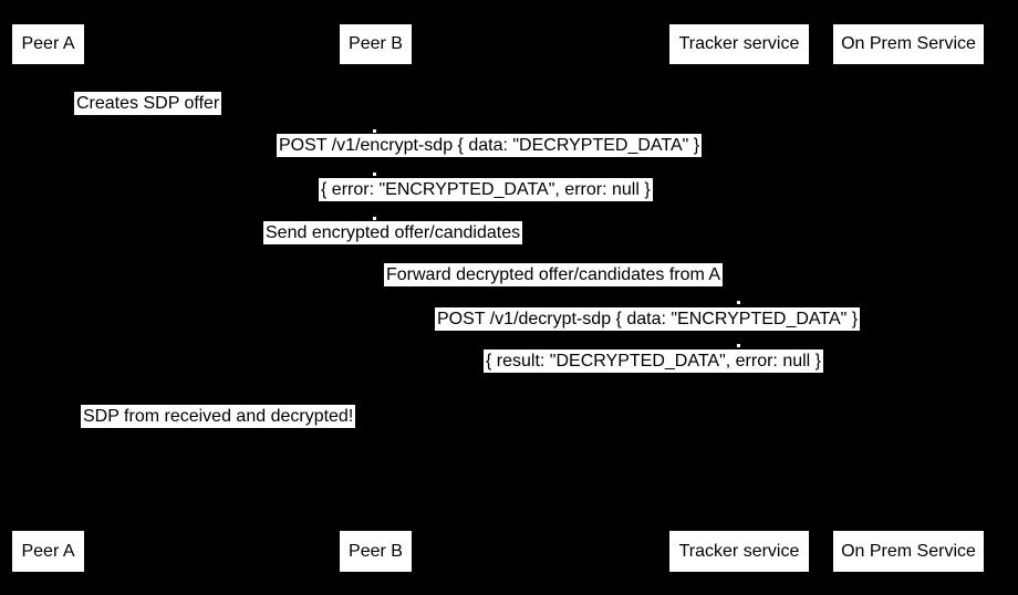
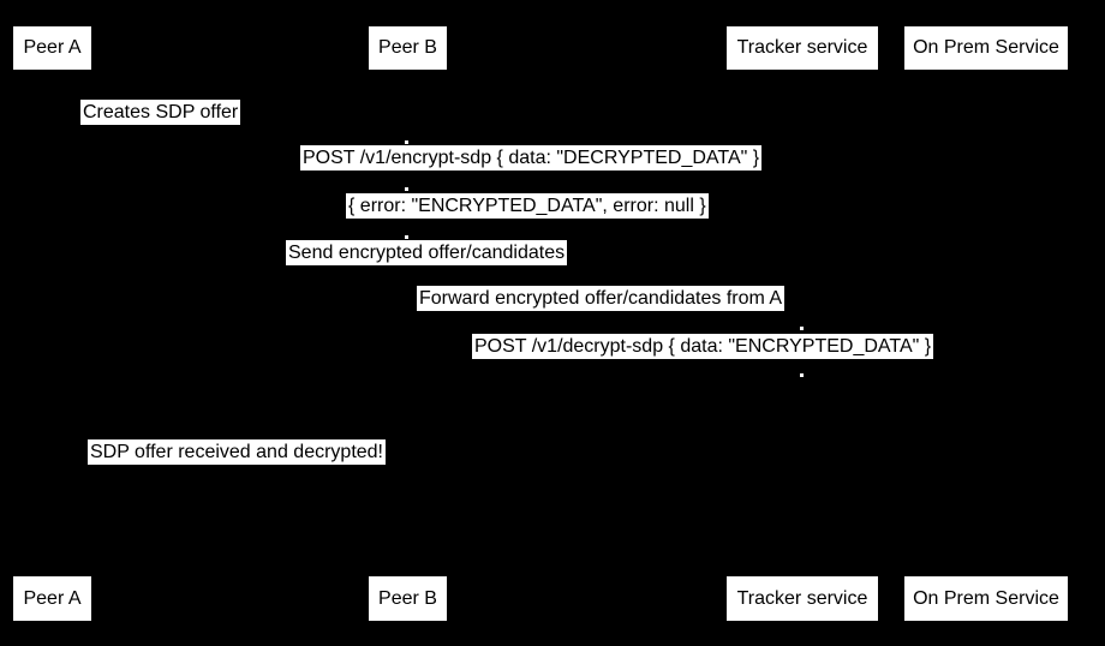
  Peer A
  Peer B
  Tracker service
  On Prem Service
  Creates SDP offer
  POST /v1/encrypt-sdp { data: "DECRYPTED_DATA" }
  { error: "ENCRYPTED_DATA", error: null }
  Send encrypted offer/candidates
- Forward decrypted offer/candidates from A
+ Forward encrypted offer/candidates from A
  POST /v1/decrypt-sdp { data: "ENCRYPTED_DATA" }
- { result: "DECRYPTED_DATA", error: null }
- SDP from received and decrypted!
+ SDP offer received and decrypted!
  Peer A
  Peer B
  Tracker service
  On Prem Service
